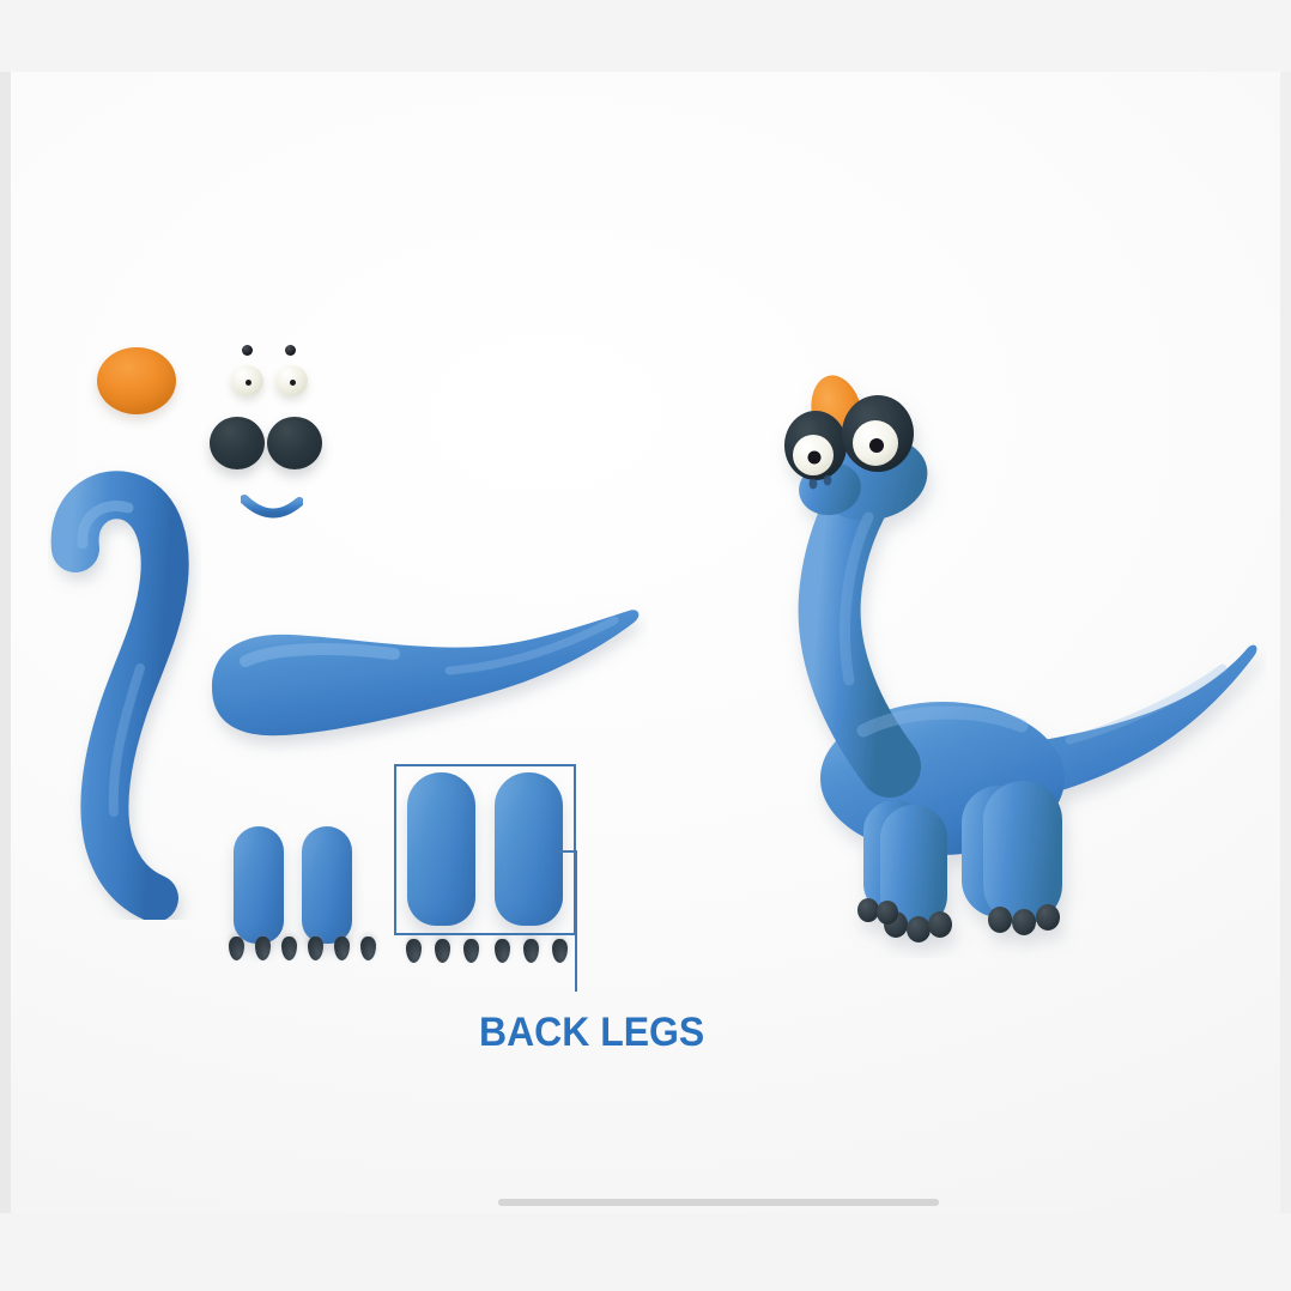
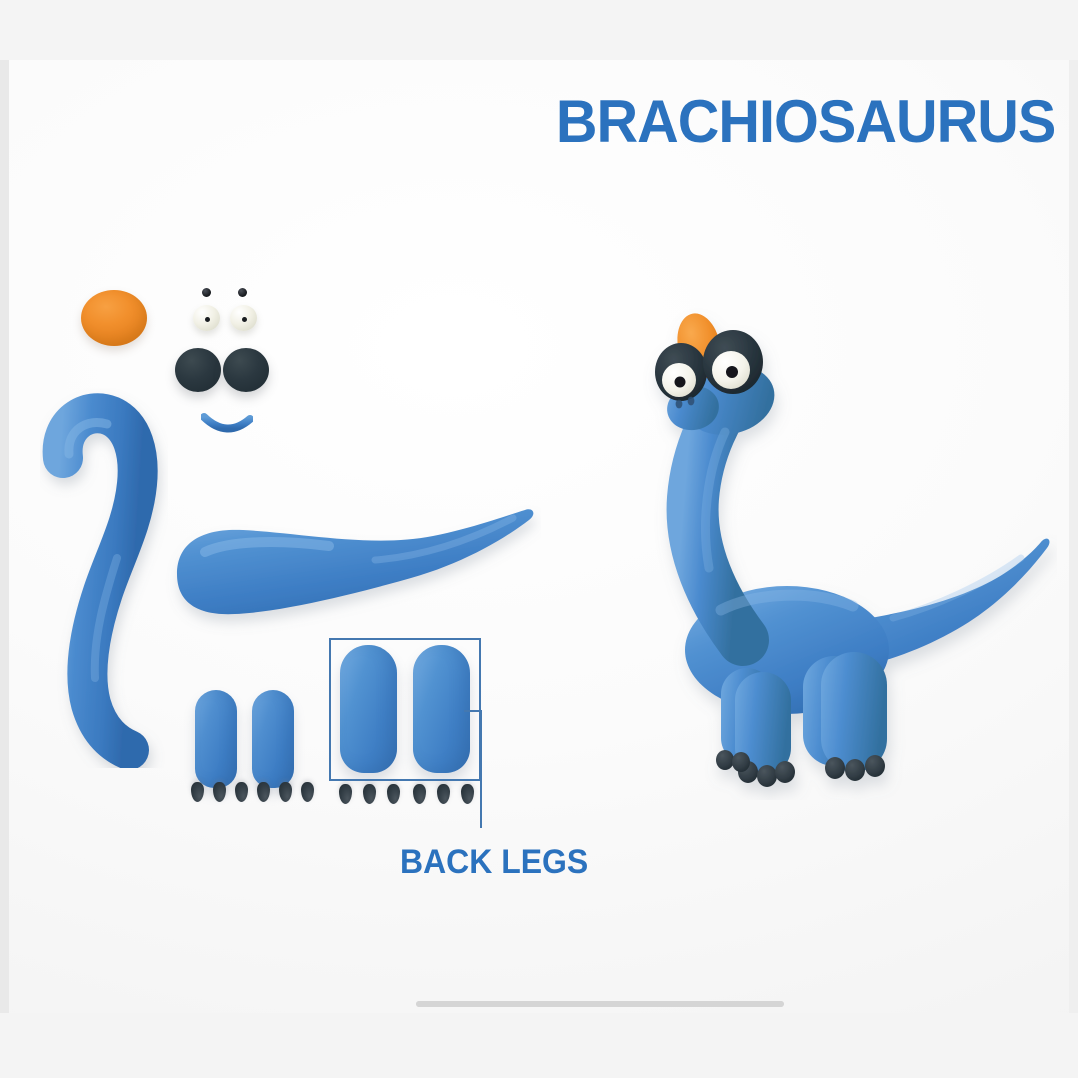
+ BRACHIOSAURUS
  BACK LEGS
